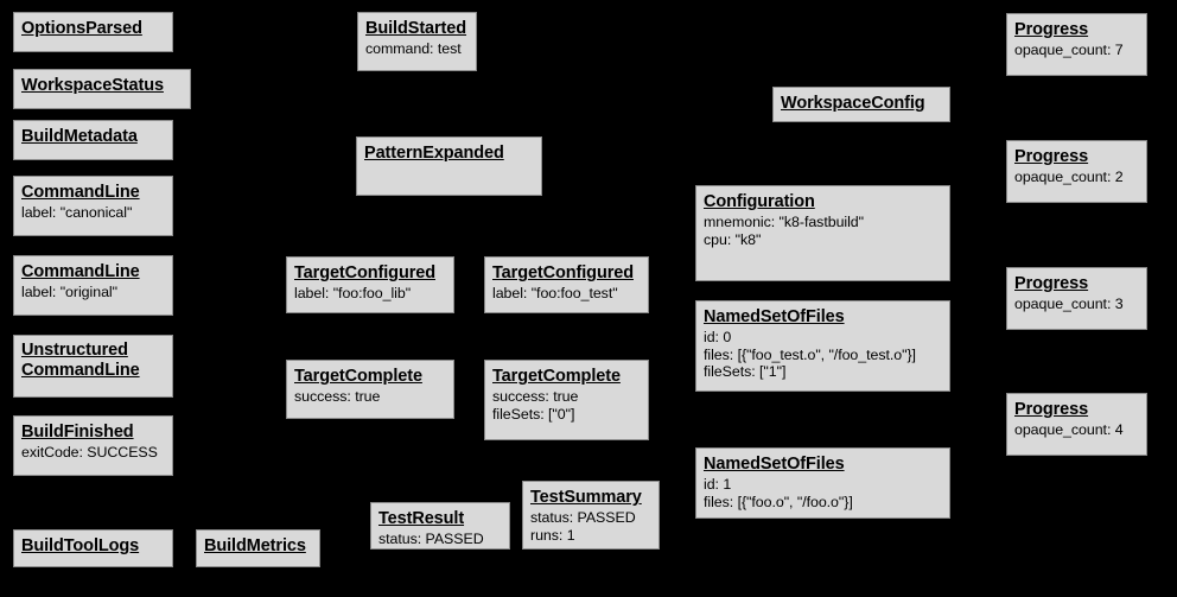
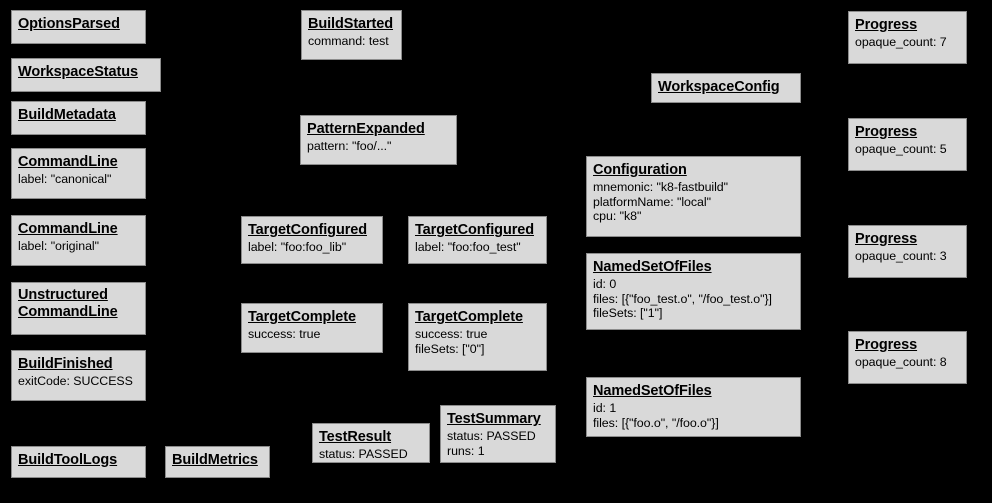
  OptionsParsed
  WorkspaceStatus
  BuildMetadata
  CommandLine
  label: "canonical"
  CommandLine
  label: "original"
  Unstructured
  CommandLine
  BuildFinished
  exitCode: SUCCESS
  BuildToolLogs
  BuildMetrics
  BuildStarted
  command: test
  PatternExpanded
+ pattern: "foo/..."
  TargetConfigured
  label: "foo:foo_lib"
  TargetConfigured
  label: "foo:foo_test"
  TargetComplete
  success: true
  TargetComplete
  success: true
  fileSets: ["0"]
  TestResult
  status: PASSED
  TestSummary
  status: PASSED
  runs: 1
  WorkspaceConfig
  Configuration
  mnemonic: "k8-fastbuild"
+ platformName: "local"
  cpu: "k8"
  NamedSetOfFiles
  id: 0
  files: [{"foo_test.o", "/foo_test.o"}]
  fileSets: ["1"]
  NamedSetOfFiles
  id: 1
  files: [{"foo.o", "/foo.o"}]
  Progress
  opaque_count: 7
  Progress
- opaque_count: 2
+ opaque_count: 5
  Progress
  opaque_count: 3
  Progress
- opaque_count: 4
+ opaque_count: 8
